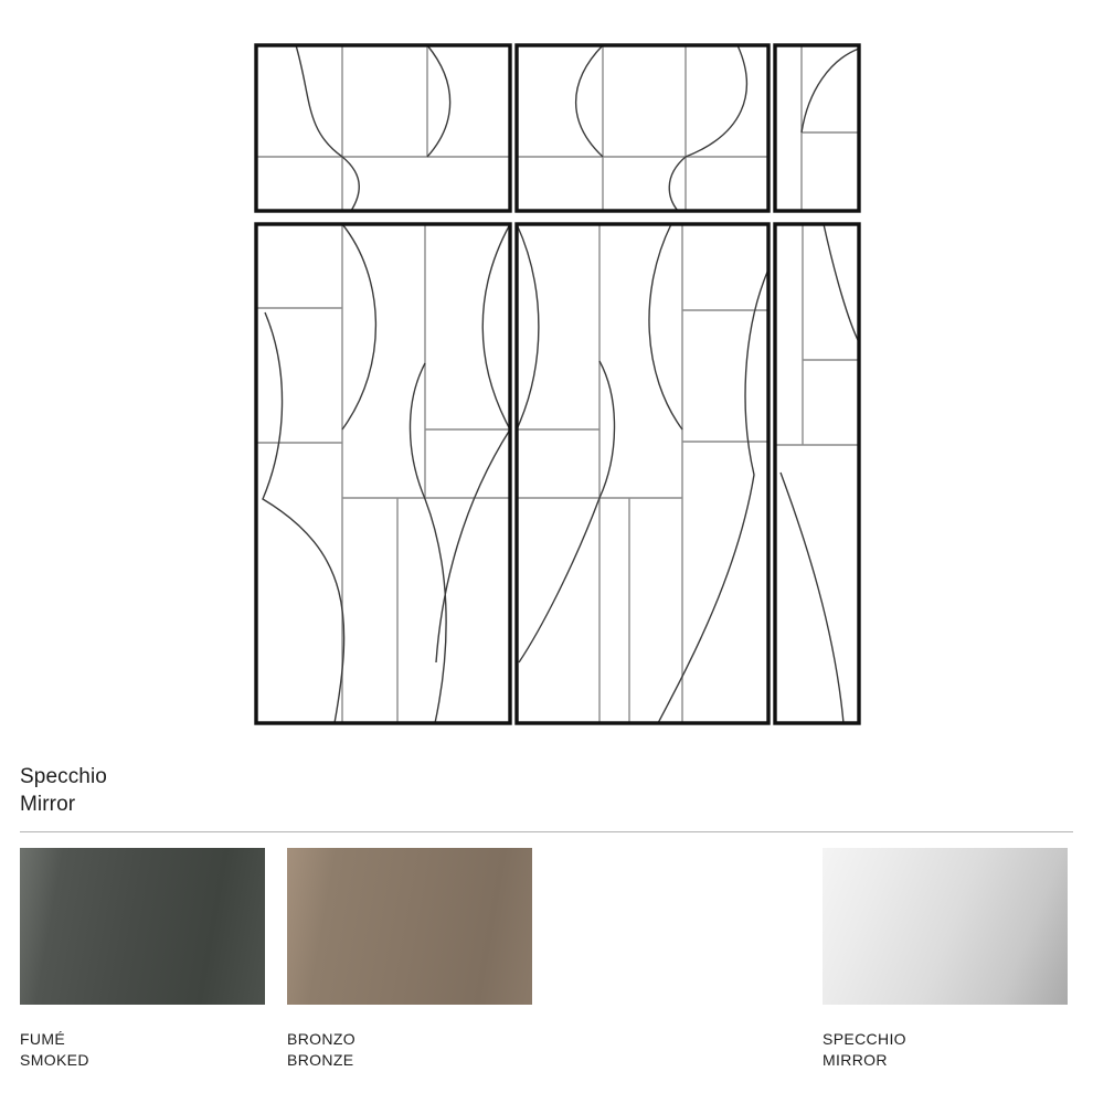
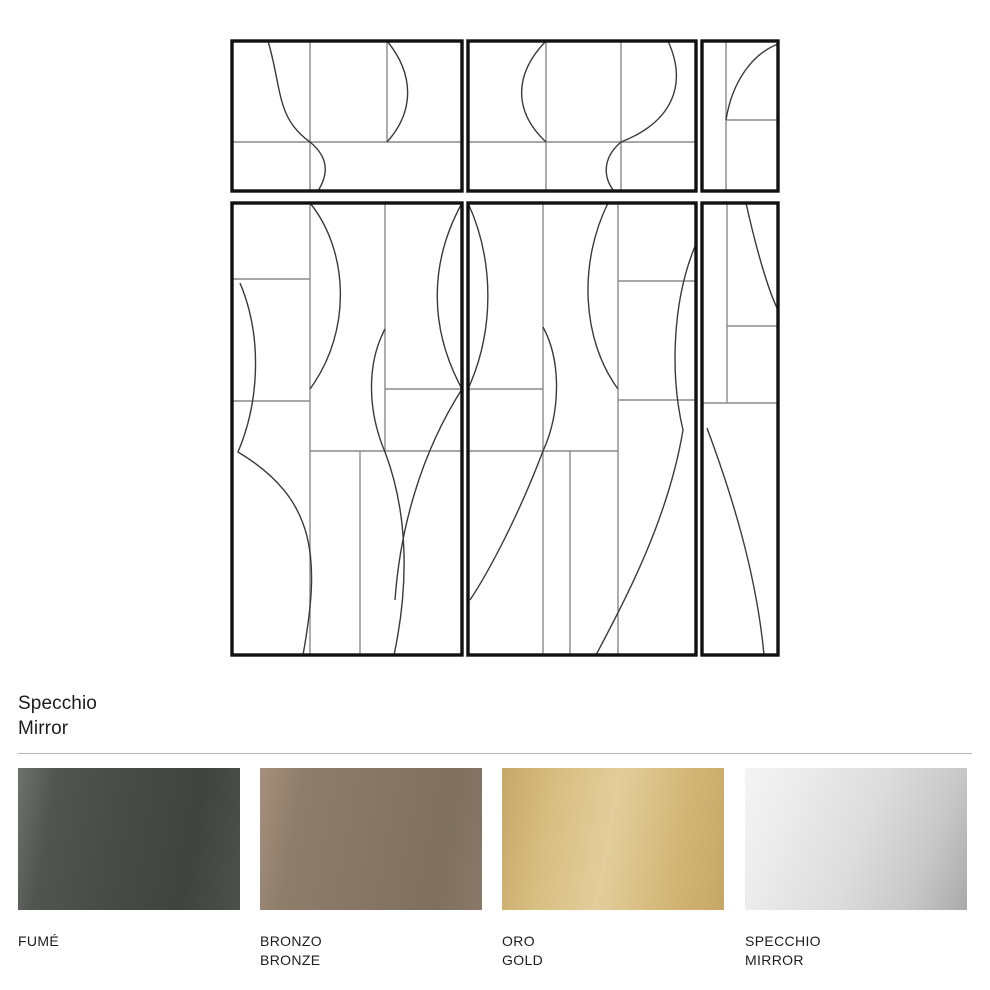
  Specchio
  Mirror
  FUMÉ
- SMOKED
  BRONZO
  BRONZE
+ ORO
+ GOLD
  SPECCHIO
  MIRROR
